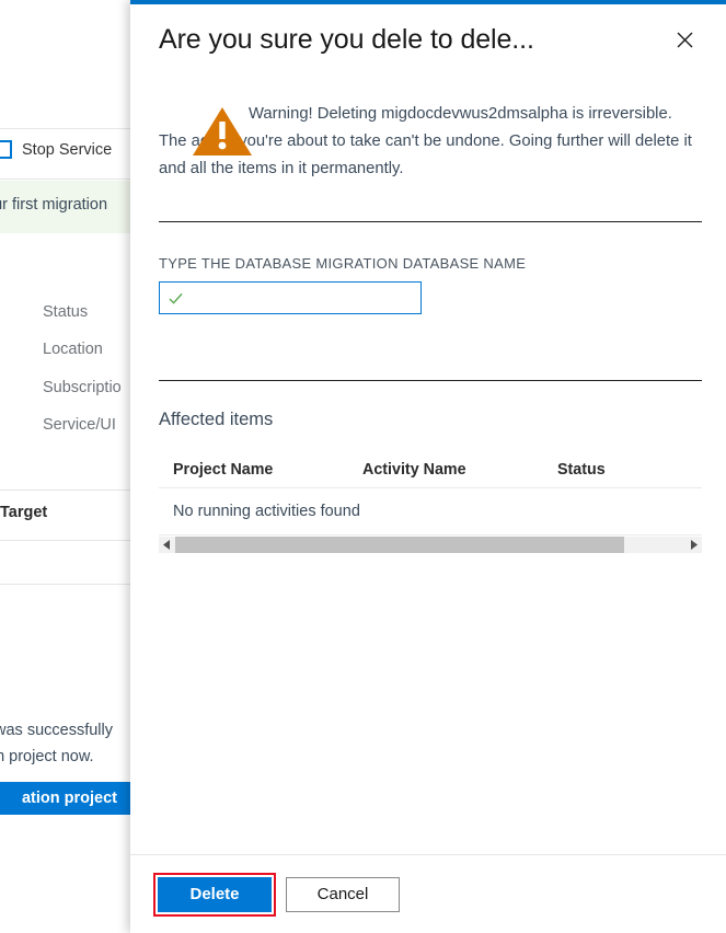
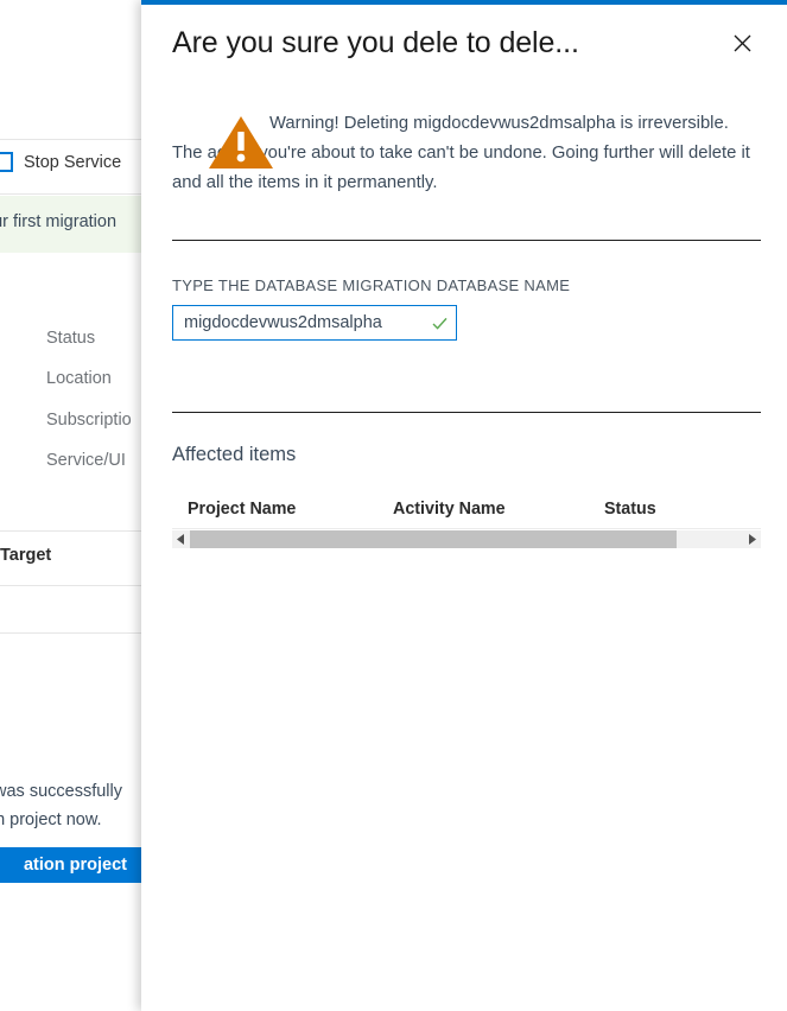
  Stop Service
  r first migration
  Status
  Location
  Subscriptio
  Service/UI
  Target
  was successfully
  n project now.
  ation project
  Are you sure you dele to dele...
  Warning! Deleting migdocdevwus2dmsalpha is irreversible. The aou're about to take can't be undone. Going further will delete it and all the items in it permanently.
  TYPE THE DATABASE MIGRATION DATABASE NAME
+ migdocdevwus2dmsalpha
  Affected items
  Project Name
  Activity Name
  Status
- No running activities found
- Delete
- Cancel
